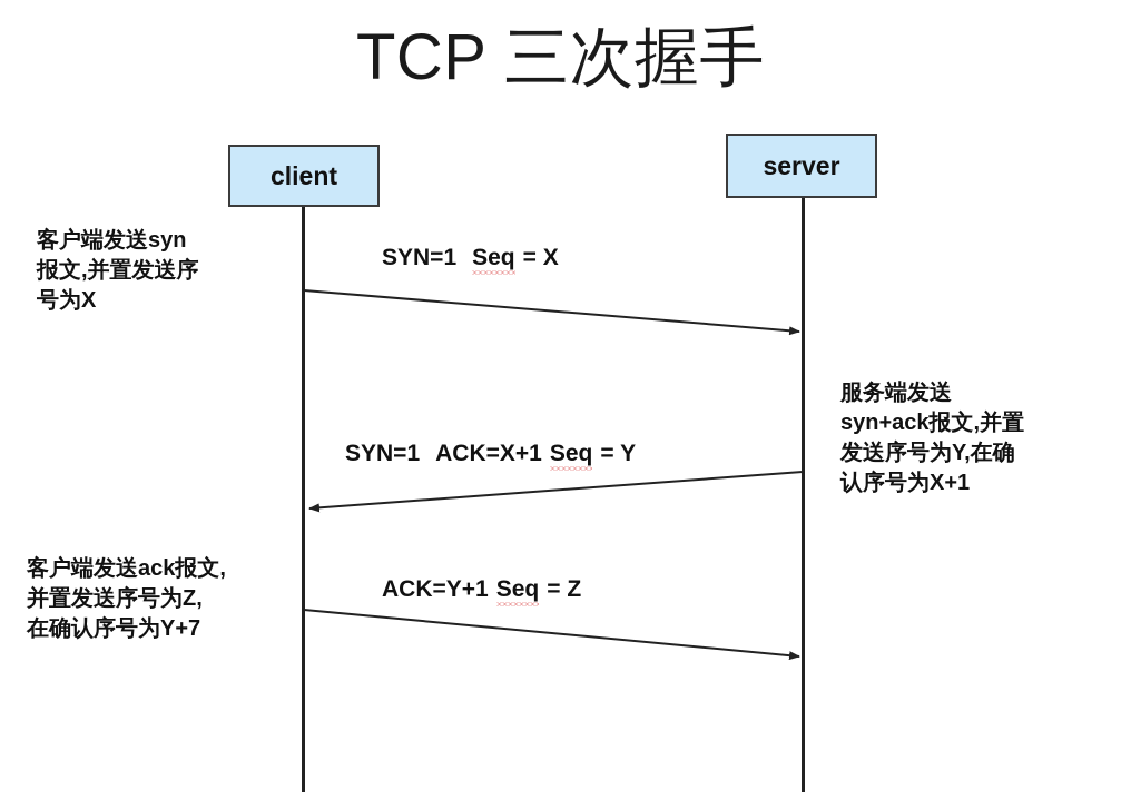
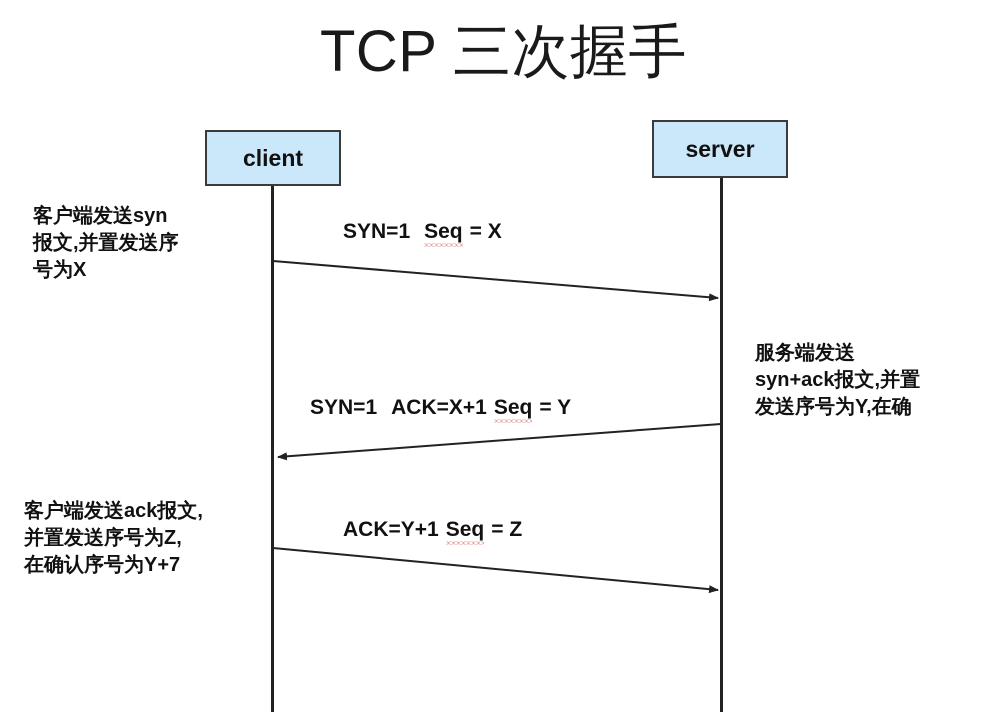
  TCP 三次握手
  client
  server
  SYN=1 Seq = X
  SYN=1 ACK=X+1 Seq = Y
  ACK=Y+1 Seq = Z
  客户端发送syn
  报文,并置发送序
  号为X
  服务端发送
  syn+ack报文,并置
  发送序号为Y,在确
- 认序号为X+1
  客户端发送ack报文,
  并置发送序号为Z,
  在确认序号为Y+7
